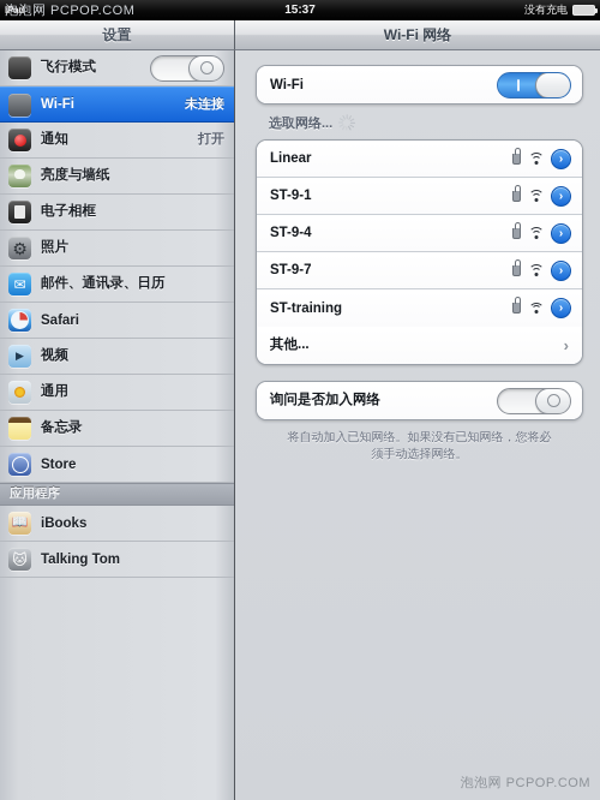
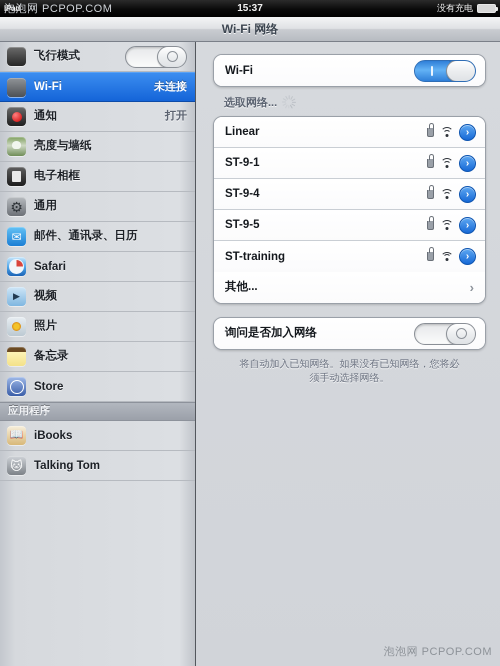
  iPad
  15:37
  没有充电
- 设置
  Wi-Fi 网络
  飞行模式
  Wi-Fi
  未连接
  通知
  打开
  亮度与墙纸
  电子相框
- 照片
+ 通用
  邮件、通讯录、日历
  Safari
  视频
- 通用
+ 照片
  备忘录
  Store
  应用程序
  iBooks
  Talking Tom
  Wi-Fi
  选取网络...
  Linear
  ›
  ST-9-1
  ›
  ST-9-4
  ›
- ST-9-7
+ ST-9-5
  ›
  ST-training
  ›
  其他...
  ›
  询问是否加入网络
  将自动加入已知网络。如果没有已知网络，您将必须手动选择网络。
  泡泡网 PCPOP.COM
  泡泡网 PCPOP.COM
